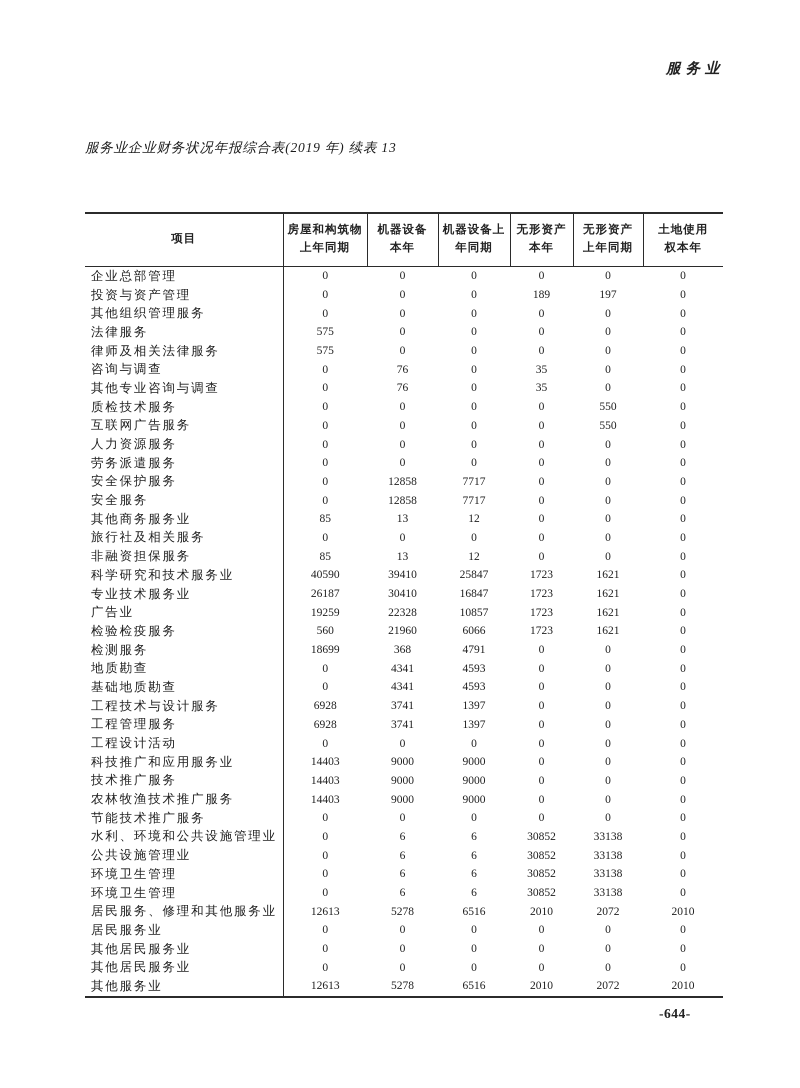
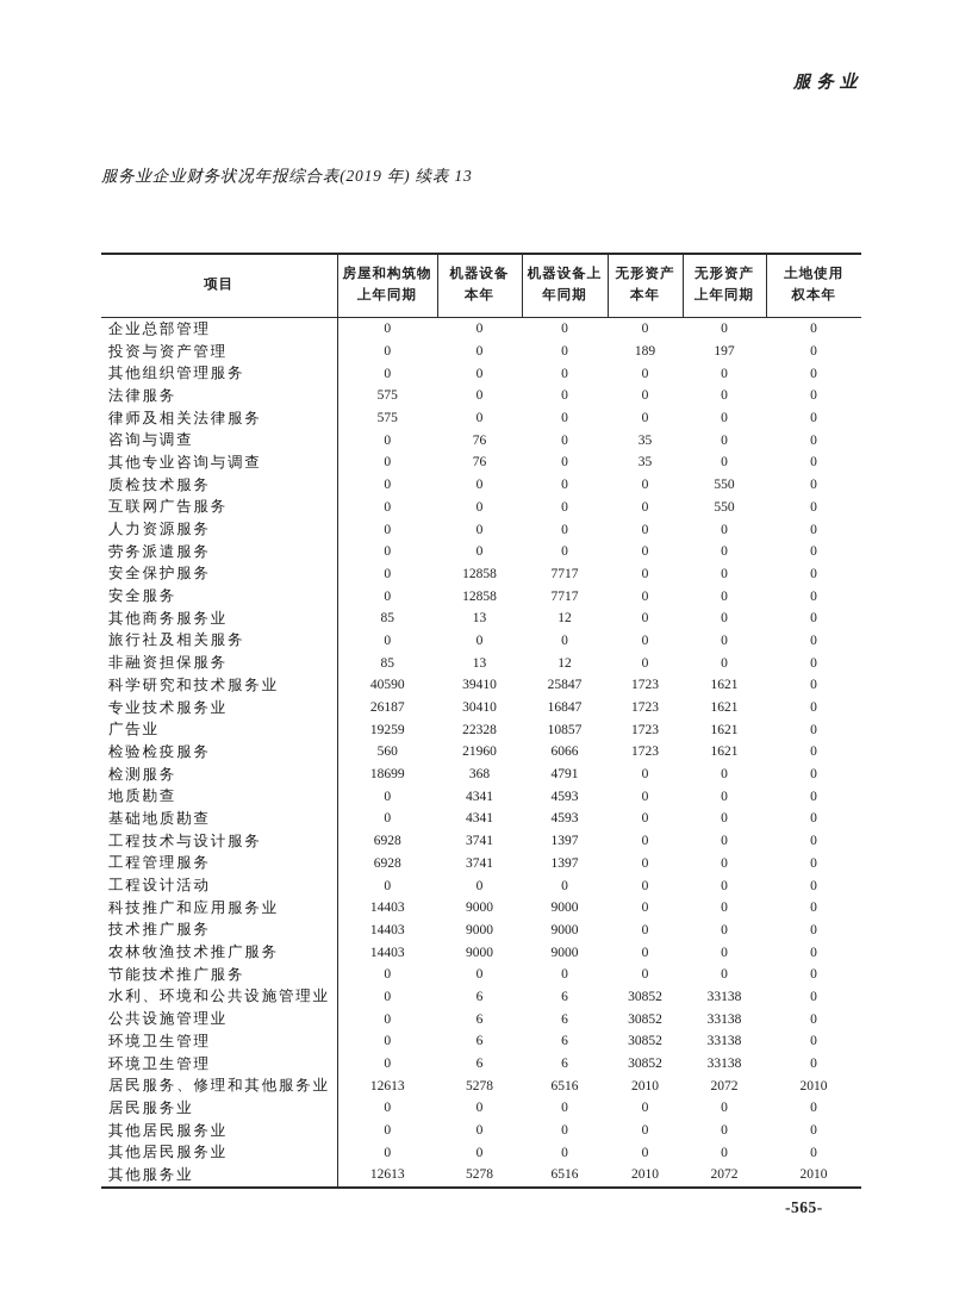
  服务业
  服务业企业财务状况年报综合表(2019 年) 续表 13
  项目	房屋和构筑物 上年同期	机器设备 本年	机器设备上 年同期	无形资产 本年	无形资产 上年同期	土地使用 权本年
  企业总部管理	0	0	0	0	0	0
  投资与资产管理	0	0	0	189	197	0
  其他组织管理服务	0	0	0	0	0	0
  法律服务	575	0	0	0	0	0
  律师及相关法律服务	575	0	0	0	0	0
  咨询与调查	0	76	0	35	0	0
  其他专业咨询与调查	0	76	0	35	0	0
  质检技术服务	0	0	0	0	550	0
  互联网广告服务	0	0	0	0	550	0
  人力资源服务	0	0	0	0	0	0
  劳务派遣服务	0	0	0	0	0	0
  安全保护服务	0	12858	7717	0	0	0
  安全服务	0	12858	7717	0	0	0
  其他商务服务业	85	13	12	0	0	0
  旅行社及相关服务	0	0	0	0	0	0
  非融资担保服务	85	13	12	0	0	0
  科学研究和技术服务业	40590	39410	25847	1723	1621	0
  专业技术服务业	26187	30410	16847	1723	1621	0
  广告业	19259	22328	10857	1723	1621	0
  检验检疫服务	560	21960	6066	1723	1621	0
  检测服务	18699	368	4791	0	0	0
  地质勘查	0	4341	4593	0	0	0
  基础地质勘查	0	4341	4593	0	0	0
  工程技术与设计服务	6928	3741	1397	0	0	0
  工程管理服务	6928	3741	1397	0	0	0
  工程设计活动	0	0	0	0	0	0
  科技推广和应用服务业	14403	9000	9000	0	0	0
  技术推广服务	14403	9000	9000	0	0	0
  农林牧渔技术推广服务	14403	9000	9000	0	0	0
  节能技术推广服务	0	0	0	0	0	0
  水利、环境和公共设施管理业	0	6	6	30852	33138	0
  公共设施管理业	0	6	6	30852	33138	0
  环境卫生管理	0	6	6	30852	33138	0
  环境卫生管理	0	6	6	30852	33138	0
  居民服务、修理和其他服务业	12613	5278	6516	2010	2072	2010
  居民服务业	0	0	0	0	0	0
  其他居民服务业	0	0	0	0	0	0
  其他居民服务业	0	0	0	0	0	0
  其他服务业	12613	5278	6516	2010	2072	2010
- -644-
+ -565-
